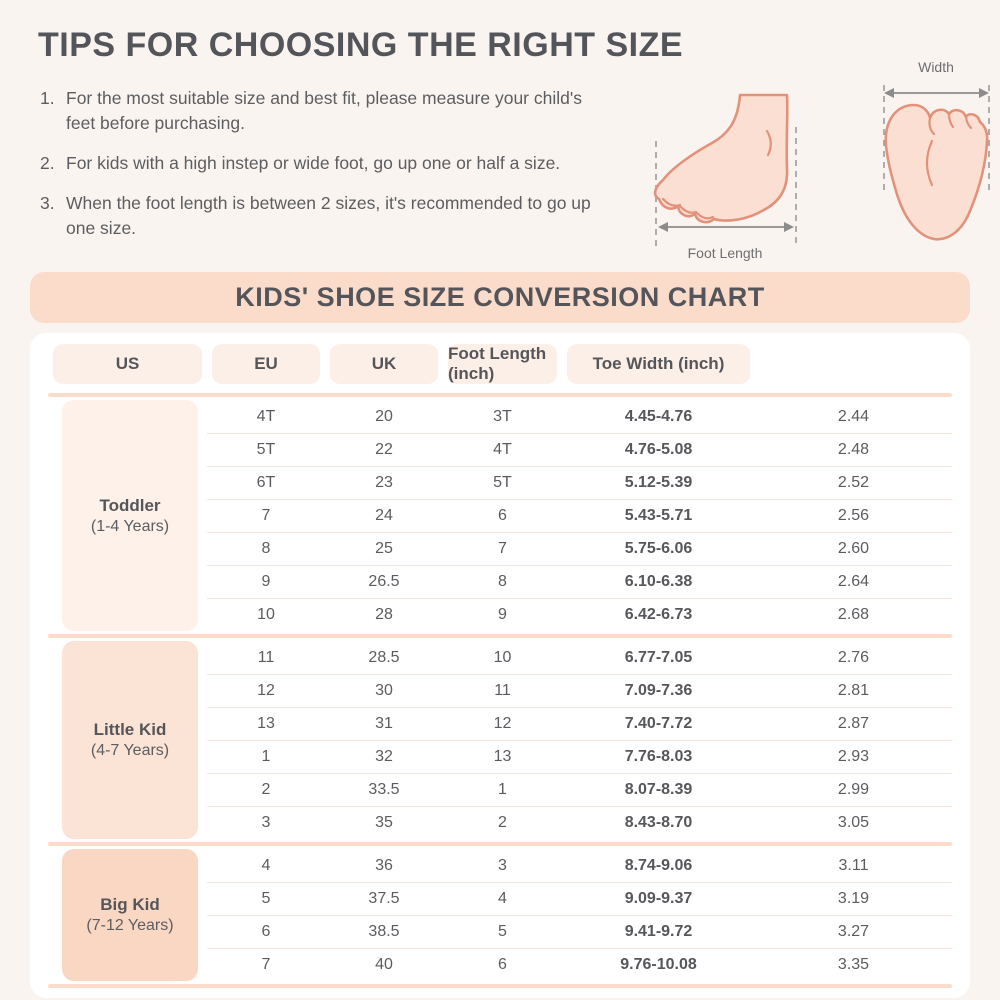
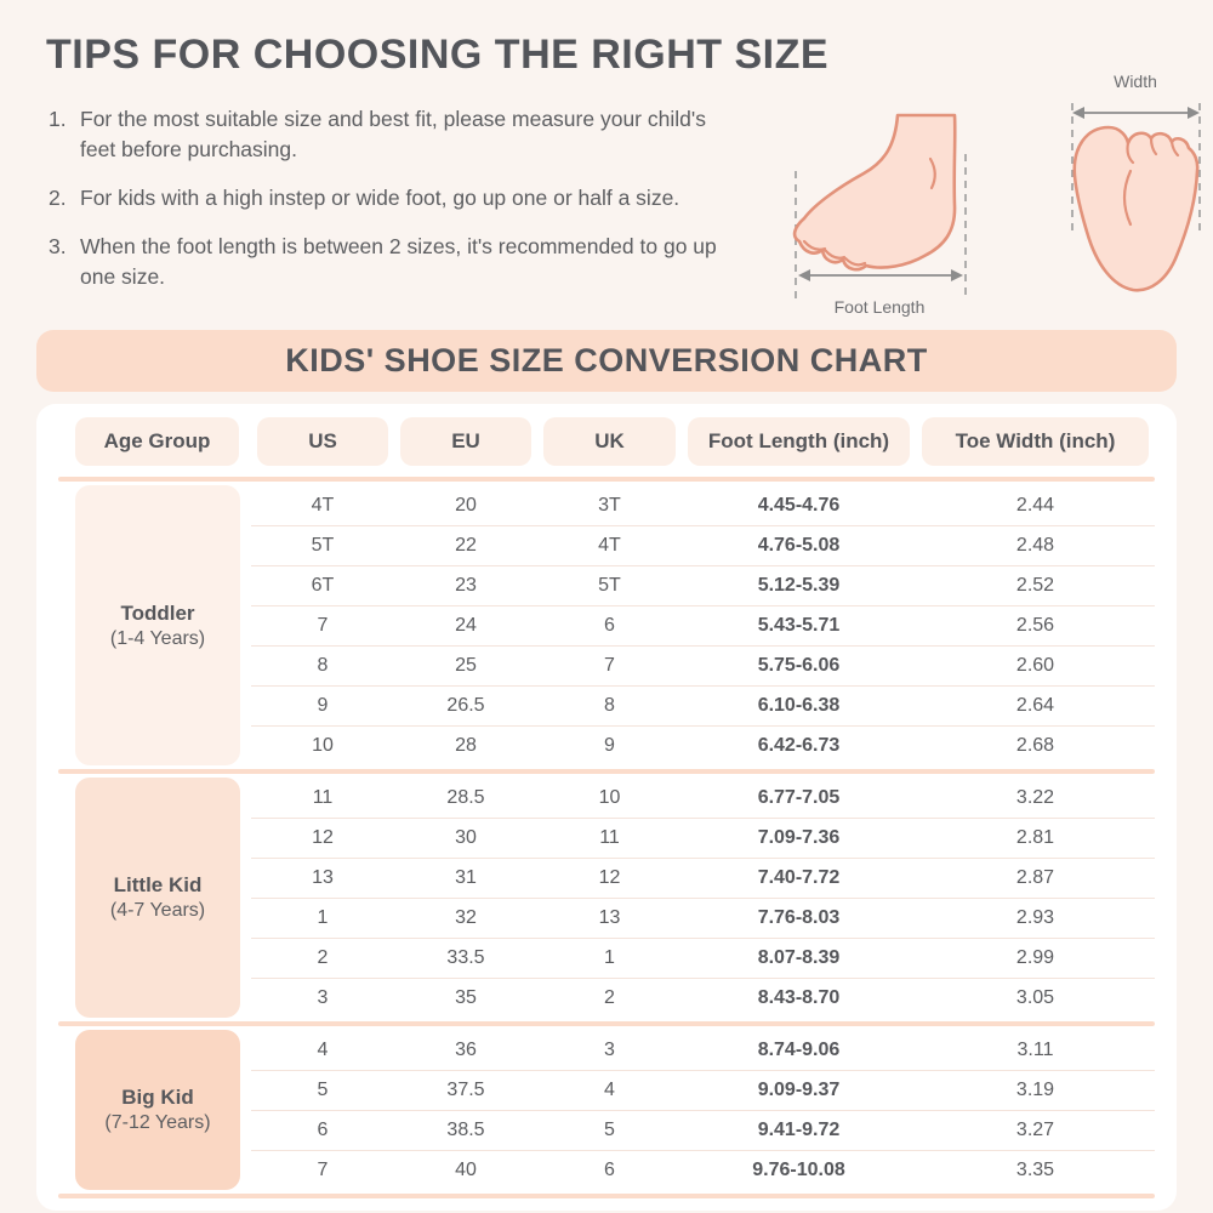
  TIPS FOR CHOOSING THE RIGHT SIZE
  1.
  For the most suitable size and best fit, please measure your child's feet before purchasing.
  2.
  For kids with a high instep or wide foot, go up one or half a size.
  3.
  When the foot length is between 2 sizes, it's recommended to go up one size.
  Foot Length
  Width
  KIDS' SHOE SIZE CONVERSION CHART
+ Age Group
  US
  EU
  UK
  Foot Length (inch)
  Toe Width (inch)
  Toddler
  (1-4 Years)
  4T
  20
  3T
  4.45-4.76
  2.44
  5T
  22
  4T
  4.76-5.08
  2.48
  6T
  23
  5T
  5.12-5.39
  2.52
  7
  24
  6
  5.43-5.71
  2.56
  8
  25
  7
  5.75-6.06
  2.60
  9
  26.5
  8
  6.10-6.38
  2.64
  10
  28
  9
  6.42-6.73
  2.68
  Little Kid
  (4-7 Years)
  11
  28.5
  10
  6.77-7.05
- 2.76
+ 3.22
  12
  30
  11
  7.09-7.36
  2.81
  13
  31
  12
  7.40-7.72
  2.87
  1
  32
  13
  7.76-8.03
  2.93
  2
  33.5
  1
  8.07-8.39
  2.99
  3
  35
  2
  8.43-8.70
  3.05
  Big Kid
  (7-12 Years)
  4
  36
  3
  8.74-9.06
  3.11
  5
  37.5
  4
  9.09-9.37
  3.19
  6
  38.5
  5
  9.41-9.72
  3.27
  7
  40
  6
  9.76-10.08
  3.35
